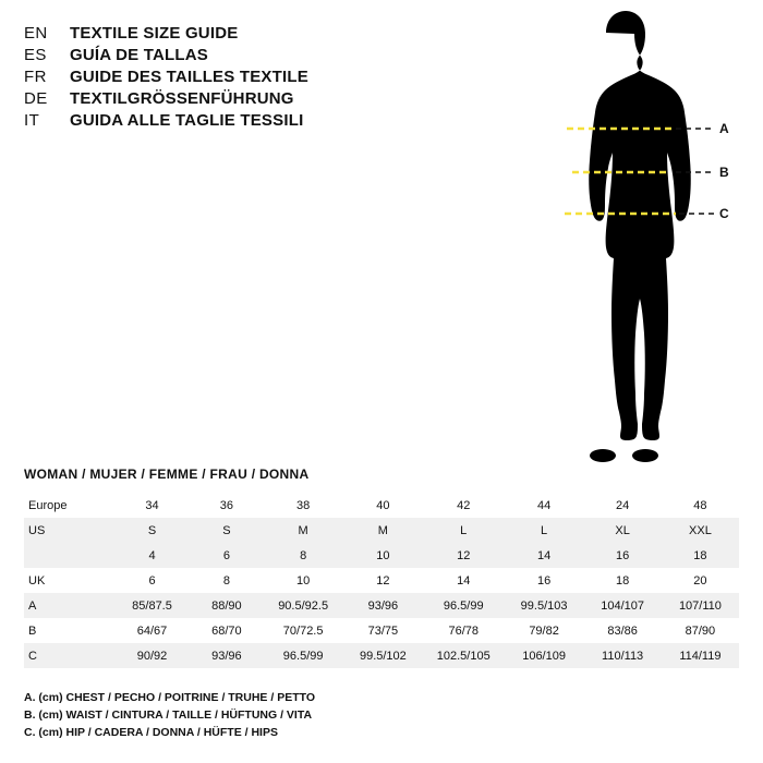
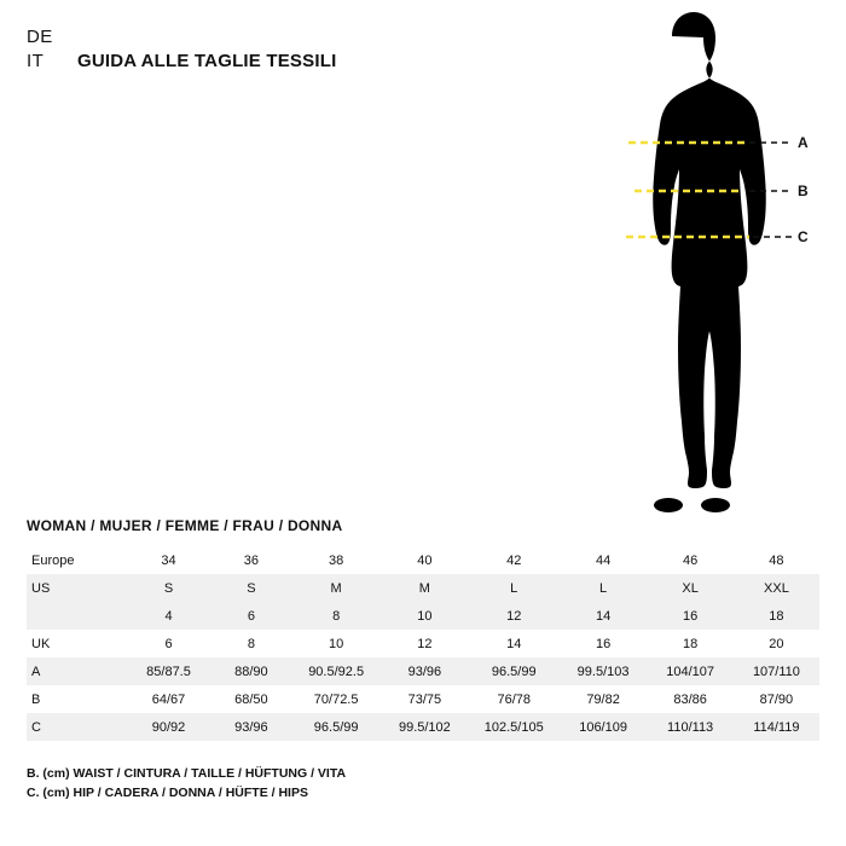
- EN
- TEXTILE SIZE GUIDE
- ES
- GUÍA DE TALLAS
- FR
- GUIDE DES TAILLES TEXTILE
  DE
- TEXTILGRÖSSENFÜHRUNG
  IT
  GUIDA ALLE TAGLIE TESSILI
  A
  B
  C
  WOMAN / MUJER / FEMME / FRAU / DONNA
- Europe	34	36	38	40	42	44	24	48
+ Europe	34	36	38	40	42	44	46	48
  US	S	S	M	M	L	L	XL	XXL
  	4	6	8	10	12	14	16	18
  UK	6	8	10	12	14	16	18	20
  A	85/87.5	88/90	90.5/92.5	93/96	96.5/99	99.5/103	104/107	107/110
- B	64/67	68/70	70/72.5	73/75	76/78	79/82	83/86	87/90
+ B	64/67	68/50	70/72.5	73/75	76/78	79/82	83/86	87/90
  C	90/92	93/96	96.5/99	99.5/102	102.5/105	106/109	110/113	114/119
- A. (cm) CHEST / PECHO / POITRINE / TRUHE / PETTO
  B. (cm) WAIST / CINTURA / TAILLE / HÜFTUNG / VITA
  C. (cm) HIP / CADERA / DONNA / HÜFTE / HIPS
